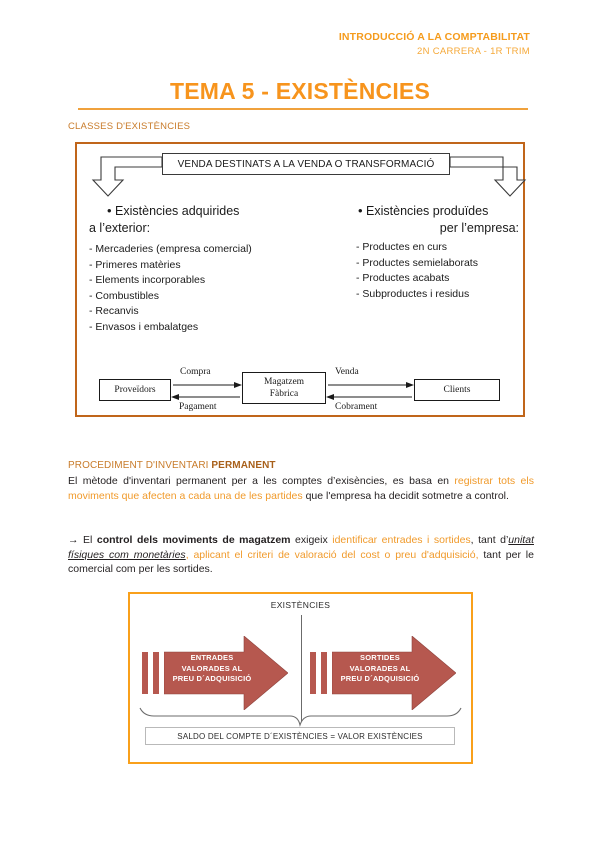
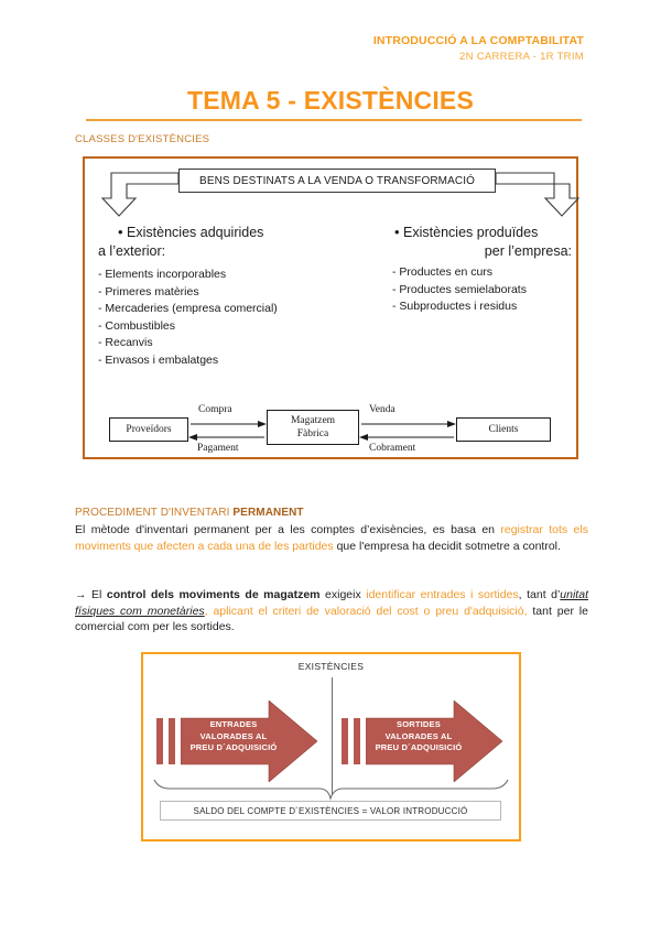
  INTRODUCCIÓ A LA COMPTABILITAT
  2N CARRERA - 1R TRIM
  TEMA 5 - EXISTÈNCIES
  CLASSES D'EXISTÈNCIES
- VENDA DESTINATS A LA VENDA O TRANSFORMACIÓ
+ BENS DESTINATS A LA VENDA O TRANSFORMACIÓ
  • Existències adquirides
  a l’exterior:
- - Mercaderies (empresa comercial)
+ - Elements incorporables
  - Primeres matèries
- - Elements incorporables
+ - Mercaderies (empresa comercial)
  - Combustibles
  - Recanvis
  - Envasos i embalatges
  • Existències produïdes
  per l’empresa:
  - Productes en curs
  - Productes semielaborats
- - Productes acabats
  - Subproductes i residus
  Proveïdors
  Magatzem
  Fàbrica
  Clients
  Compra
  Pagament
  Venda
  Cobrament
  PROCEDIMENT D'INVENTARI PERMANENT
  El mètode d'inventari permanent per a les comptes d’exisències, es basa en registrar tots els moviments que afecten a cada una de les partides que l'empresa ha decidit sotmetre a control.
  → El control dels moviments de magatzem exigeix identificar entrades i sortides, tant d’unitat físiques com monetàries, aplicant el criteri de valoració del cost o preu d'adquisició, tant per le comercial com per les sortides.
  EXISTÈNCIES
  ENTRADES
  VALORADES AL
  PREU D´ADQUISICIÓ
  SORTIDES
  VALORADES AL
  PREU D´ADQUISICIÓ
- SALDO DEL COMPTE D´EXISTÈNCIES = VALOR EXISTÈNCIES
+ SALDO DEL COMPTE D´EXISTÈNCIES = VALOR INTRODUCCIÓ
